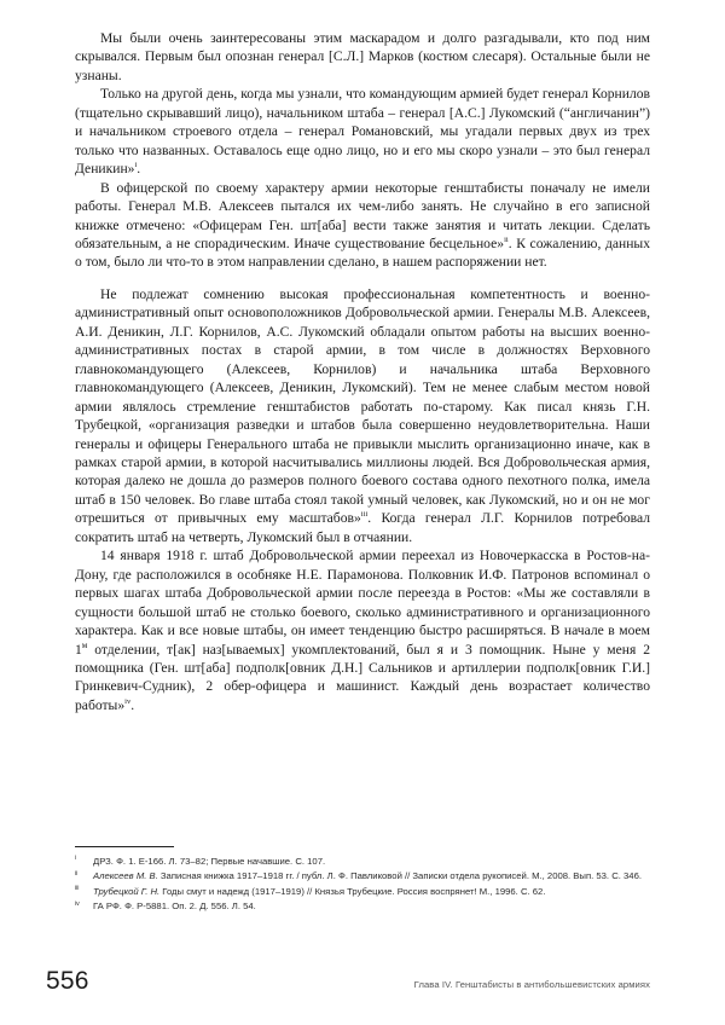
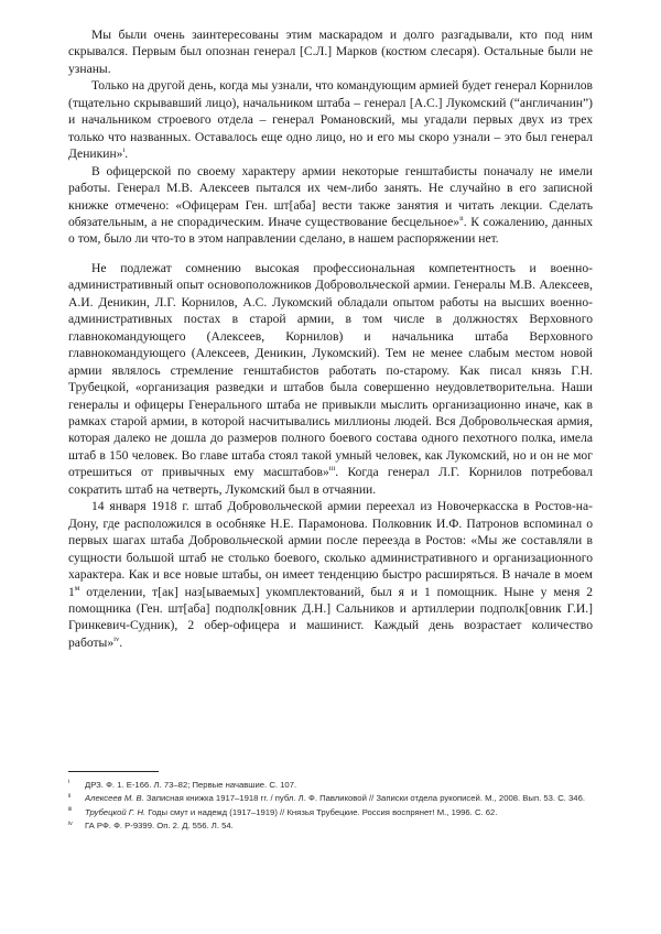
  Мы были очень заинтересованы этим маскарадом и долго разгадывали, кто под ним скрывался. Первым был опознан генерал [С.Л.] Марков (костюм слесаря). Остальные были не узнаны.
  Только на другой день, когда мы узнали, что командующим армией будет генерал Корнилов (тщательно скрывавший лицо), начальником штаба – генерал [А.С.] Лукомский (“англичанин”) и начальником строевого отдела – генерал Романовский, мы угадали первых двух из трех только что названных. Оставалось еще одно лицо, но и его мы скоро узнали – это был генерал Деникин» .
  В офицерской по своему характеру армии некоторые генштабисты поначалу не имели работы. Генерал М.В. Алексеев пытался их чем-либо занять. Не случайно в его записной книжке отмечено: «Офицерам Ген. шт[аба] вести также занятия и читать лекции. Сделать обязательным, а не спорадическим. Иначе существование бесцельное» . К сожалению, данных о том, было ли что-то в этом направлении сделано, в нашем распоряжении нет.
  Не подлежат сомнению высокая профессиональная компетентность и военно-административный опыт основоположников Добровольческой армии. Генералы М.В. Алексеев, А.И. Деникин, Л.Г. Корнилов, А.С. Лукомский обладали опытом работы на высших военно-административных постах в старой армии, в том числе в должностях Верховного главнокомандующего (Алексеев, Корнилов) и начальника штаба Верховного главнокомандующего (Алексеев, Деникин, Лукомский). Тем не менее слабым местом новой армии являлось стремление генштабистов работать по-старому. Как писал князь Г.Н. Трубецкой, «организация разведки и штабов была совершенно неудовлетворительна. Наши генералы и офицеры Генерального штаба не привыкли мыслить организационно иначе, как в рамках старой армии, в которой насчитывались миллионы людей. Вся Добровольческая армия, которая далеко не дошла до размеров полного боевого состава одного пехотного полка, имела штаб в 150 человек. Во главе штаба стоял такой умный человек, как Лукомский, но и он не мог отрешиться от привычных ему масштабов» . Когда генерал Л.Г. Корнилов потребовал сократить штаб на четверть, Лукомский был в отчаянии.
- 14 января 1918 г. штаб Добровольческой армии переехал из Новочеркасска в Ростов-на-Дону, где расположился в особняке Н.Е. Парамонова. Полковник И.Ф. Патронов вспоминал о первых шагах штаба Добровольческой армии после переезда в Ростов: «Мы же составляли в сущности большой штаб не столько боевого, сколько административного и организационного характера. Как и все новые штабы, он имеет тенденцию быстро расширяться. В начале в моем 1м отделении, т[ак] наз[ываемых] укомплектований, был я и 3 помощник. Ныне у меня 2 помощника (Ген. шт[аба] подполк[овник Д.Н.] Сальников и артиллерии подполк[овник Г.И.] Гринкевич-Судник), 2 обер-офицера и машинист. Каждый день возрастает количество работы» .
+ 14 января 1918 г. штаб Добровольческой армии переехал из Новочеркасска в Ростов-на-Дону, где расположился в особняке Н.Е. Парамонова. Полковник И.Ф. Патронов вспоминал о первых шагах штаба Добровольческой армии после переезда в Ростов: «Мы же составляли в сущности большой штаб не столько боевого, сколько административного и организационного характера. Как и все новые штабы, он имеет тенденцию быстро расширяться. В начале в моем 1м отделении, т[ак] наз[ываемых] укомплектований, был я и 1 помощник. Ныне у меня 2 помощника (Ген. шт[аба] подполк[овник Д.Н.] Сальников и артиллерии подполк[овник Г.И.] Гринкевич-Судник), 2 обер-офицера и машинист. Каждый день возрастает количество работы» .
  ДРЗ. Ф. 1. Е-166. Л. 73–82; Первые начавшие. С. 107.
  Алексеев М. В. Записная книжка 1917–1918 гг. / публ. Л. Ф. Павликовой // Записки отдела рукописей. М., 2008. Вып. 53. С. 346.
  Трубецкой Г. Н. Годы смут и надежд (1917–1919) // Князья Трубецкие. Россия воспрянет! М., 1996. С. 62.
- ГА РФ. Ф. Р-5881. Оп. 2. Д. 556. Л. 54.
+ ГА РФ. Ф. Р-9399. Оп. 2. Д. 556. Л. 54.
- 556
- Глава IV. Генштабисты в антибольшевистских армиях
